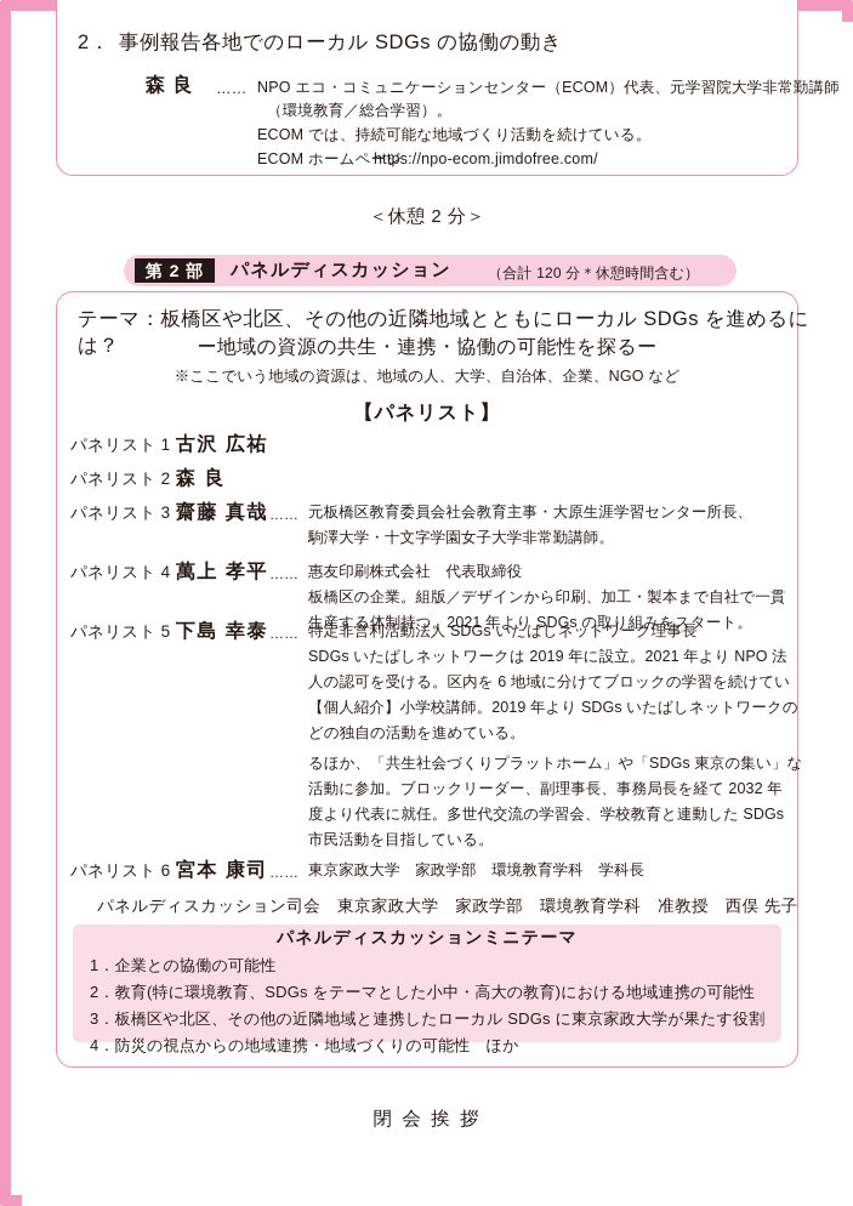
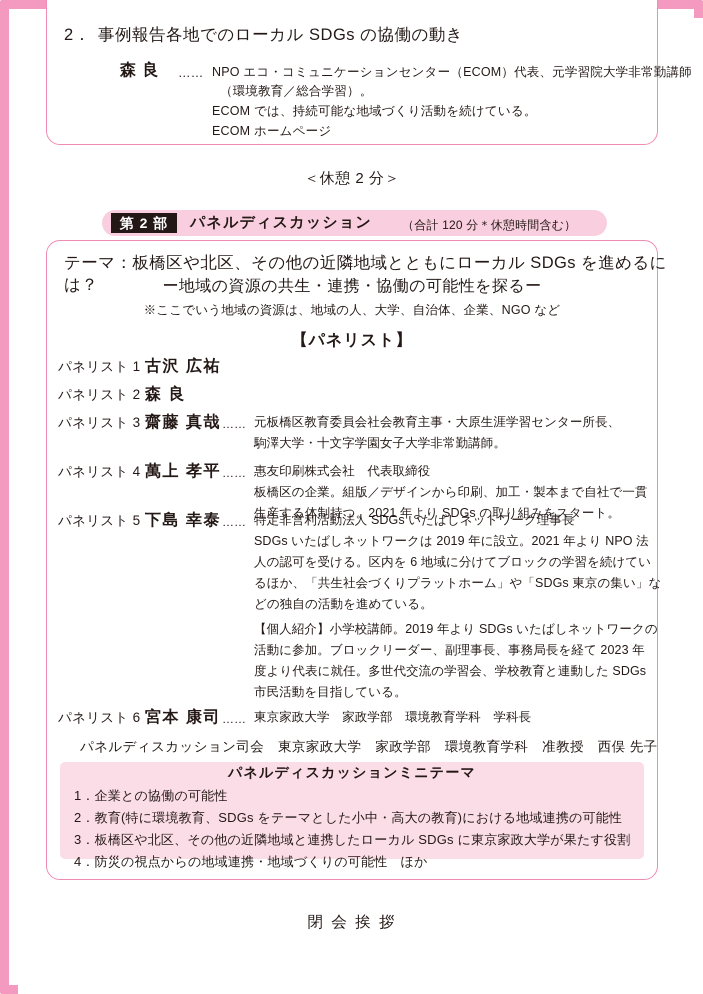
  2．
  事例報告各地でのローカル SDGs の協働の動き
  森 良
  ……
  NPO エコ・コミュニケーションセンター（ECOM）代表、元学習院大学非常勤講師
  （環境教育／総合学習）。
  ECOM では、持続可能な地域づくり活動を続けている。
  ECOM ホームページ
- https://npo-ecom.jimdofree.com/
  ＜休憩 2 分＞
  第 2 部
  パネルディスカッション
  （合計 120 分＊休憩時間含む）
  テーマ：板橋区や北区、その他の近隣地域とともにローカル SDGs を進めるには？
  ー地域の資源の共生・連携・協働の可能性を探るー
  ※ここでいう地域の資源は、地域の人、大学、自治体、企業、NGO など
  【パネリスト】
  パネリスト 1
  古沢 広祐
  パネリスト 2
  森 良
  パネリスト 3
  齋藤 真哉
  ……
  元板橋区教育委員会社会教育主事・大原生涯学習センター所長、
  駒澤大学・十文字学園女子大学非常勤講師。
  パネリスト 4
  萬上 孝平
  ……
  惠友印刷株式会社 代表取締役
  板橋区の企業。組版／デザインから印刷、加工・製本まで自社で一貫
  生産する体制持つ。2021 年より SDGs の取り組みをスタート。
  パネリスト 5
  下島 幸泰
  ……
  特定非営利活動法人 SDGs いたばしネットワーク理事長
  SDGs いたばしネットワークは 2019 年に設立。2021 年より NPO 法
  人の認可を受ける。区内を 6 地域に分けてブロックの学習を続けてい
- 【個人紹介】小学校講師。2019 年より SDGs いたばしネットワークの
+ るほか、「共生社会づくりプラットホーム」や「SDGs 東京の集い」な
  どの独自の活動を進めている。
- るほか、「共生社会づくりプラットホーム」や「SDGs 東京の集い」な
+ 【個人紹介】小学校講師。2019 年より SDGs いたばしネットワークの
- 活動に参加。ブロックリーダー、副理事長、事務局長を経て 2032 年
+ 活動に参加。ブロックリーダー、副理事長、事務局長を経て 2023 年
  度より代表に就任。多世代交流の学習会、学校教育と連動した SDGs
  市民活動を目指している。
  パネリスト 6
  宮本 康司
  ……
  東京家政大学 家政学部 環境教育学科 学科長
  パネルディスカッション司会 東京家政大学 家政学部 環境教育学科 准教授 西俣 先子
  パネルディスカッションミニテーマ
  1．企業との協働の可能性
  2．教育(特に環境教育、SDGs をテーマとした小中・高大の教育)における地域連携の可能性
  3．板橋区や北区、その他の近隣地域と連携したローカル SDGs に東京家政大学が果たす役割
  4．防災の視点からの地域連携・地域づくりの可能性 ほか
  閉 会 挨 拶
